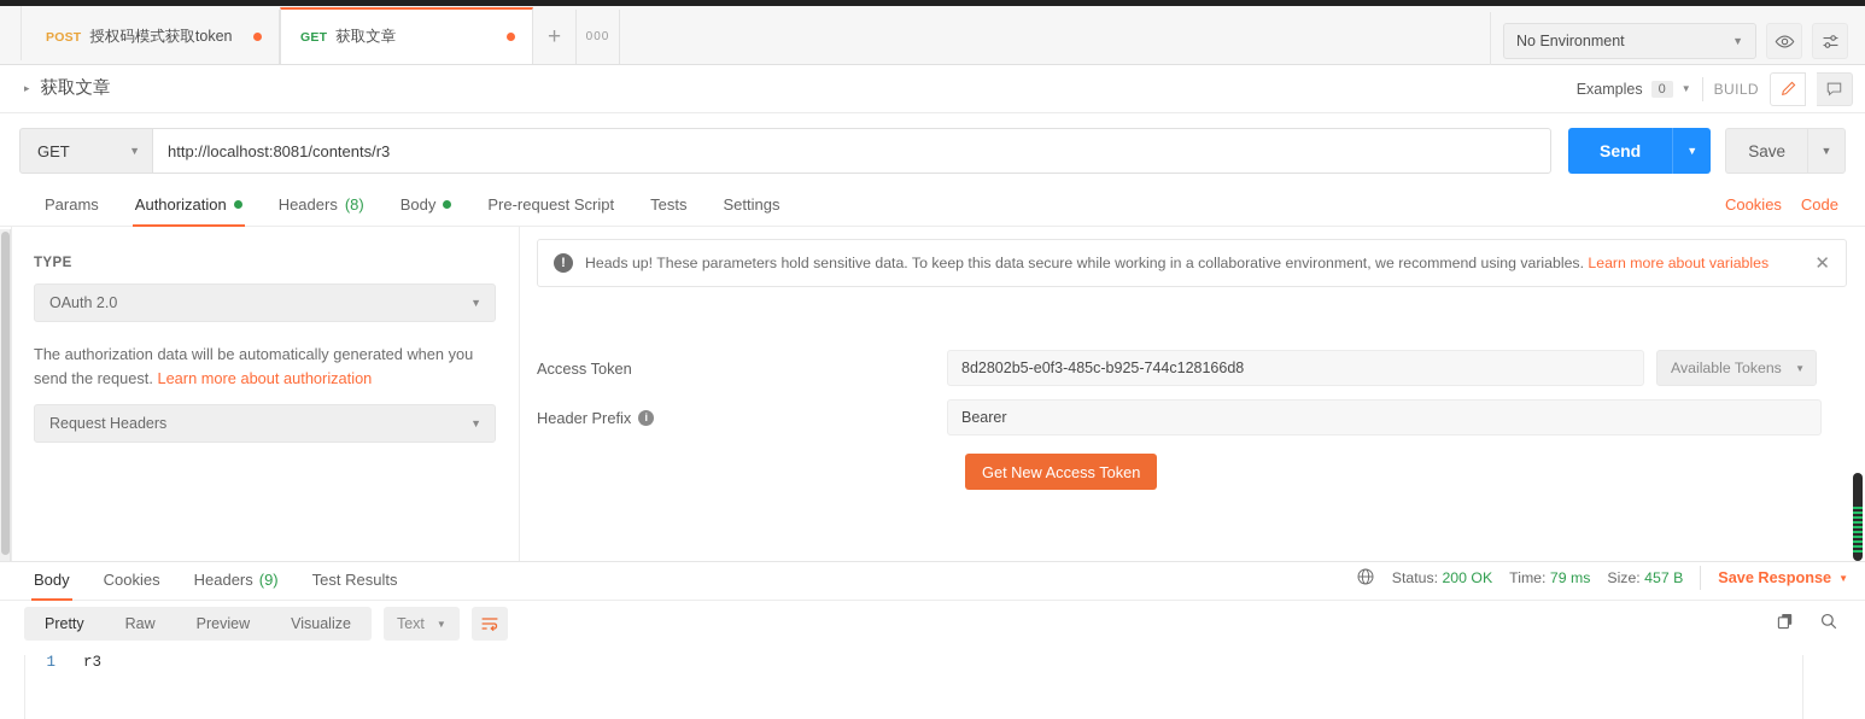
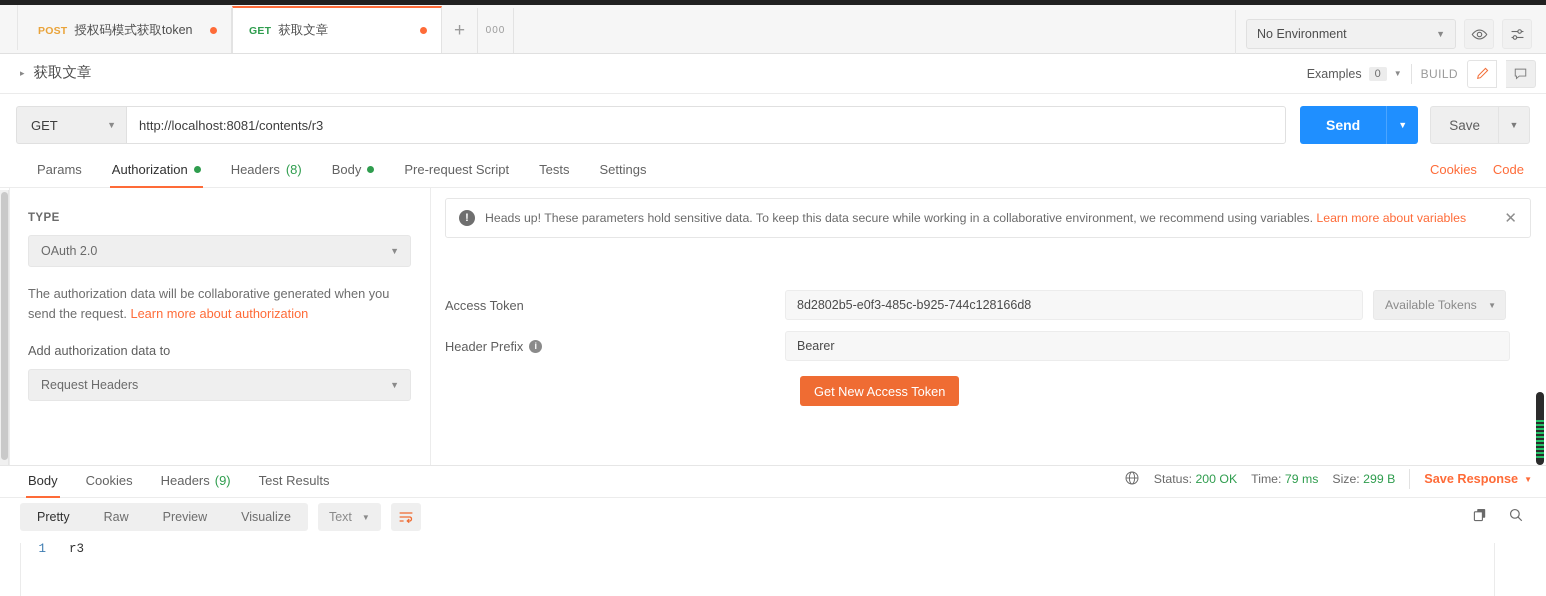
  POST
  授权码模式获取token
  GET
  获取文章
  +
  000
  No Environment
  ▼
  ▸
  获取文章
  Examples
  0
  ▼
  BUILD
  GET
  ▼
  http://localhost:8081/contents/r3
  Send
  ▼
  Save
  ▼
  Params
  Authorization
  Headers
  (8)
  Body
  Pre-request Script
  Tests
  Settings
  Cookies
  Code
  TYPE
  OAuth 2.0
  ▼
- The authorization data will be automatically generated when you send the request. Learn more about authorization
+ The authorization data will be collaborative generated when you send the request. Learn more about authorization
+ Add authorization data to
  Request Headers
  ▼
  !
  Heads up! These parameters hold sensitive data. To keep this data secure while working in a collaborative environment, we recommend using variables. Learn more about variables
  ✕
  Access Token
  8d2802b5-e0f3-485c-b925-744c128166d8
  Available Tokens
  ▼
  Header Prefix
  i
  Bearer
  Get New Access Token
  Body
  Cookies
  Headers
  (9)
  Test Results
  Status: 200 OK
  Time: 79 ms
- Size: 457 B
+ Size: 299 B
  Save Response
  ▼
  Pretty
  Raw
  Preview
  Visualize
  Text
  ▼
  1
  r3
